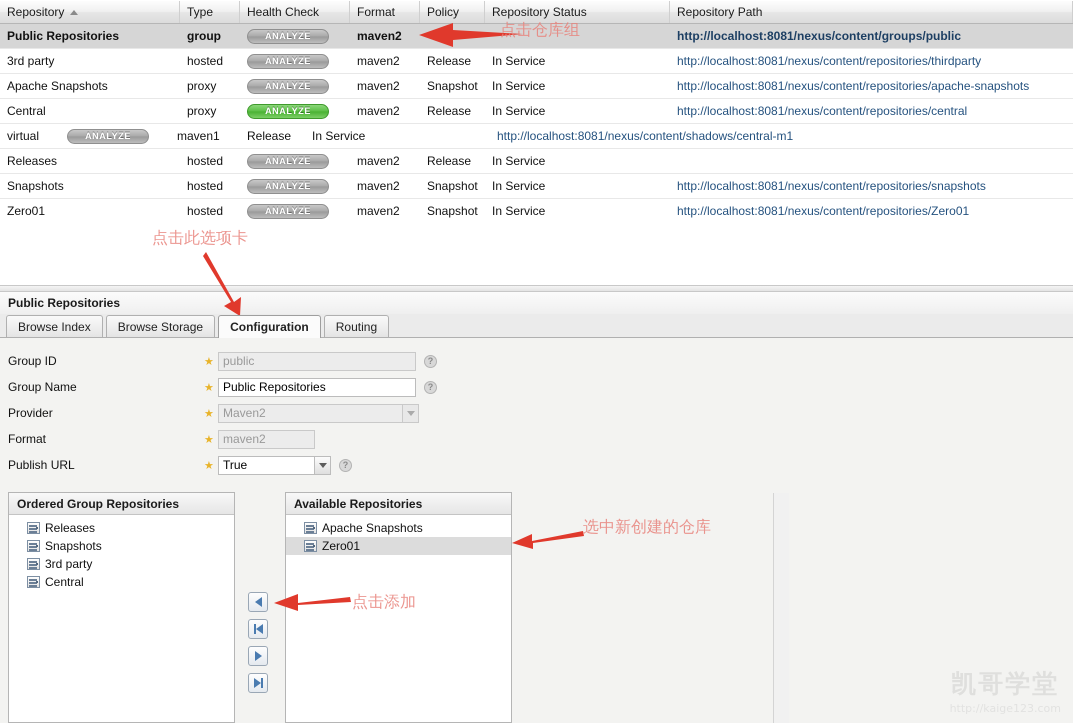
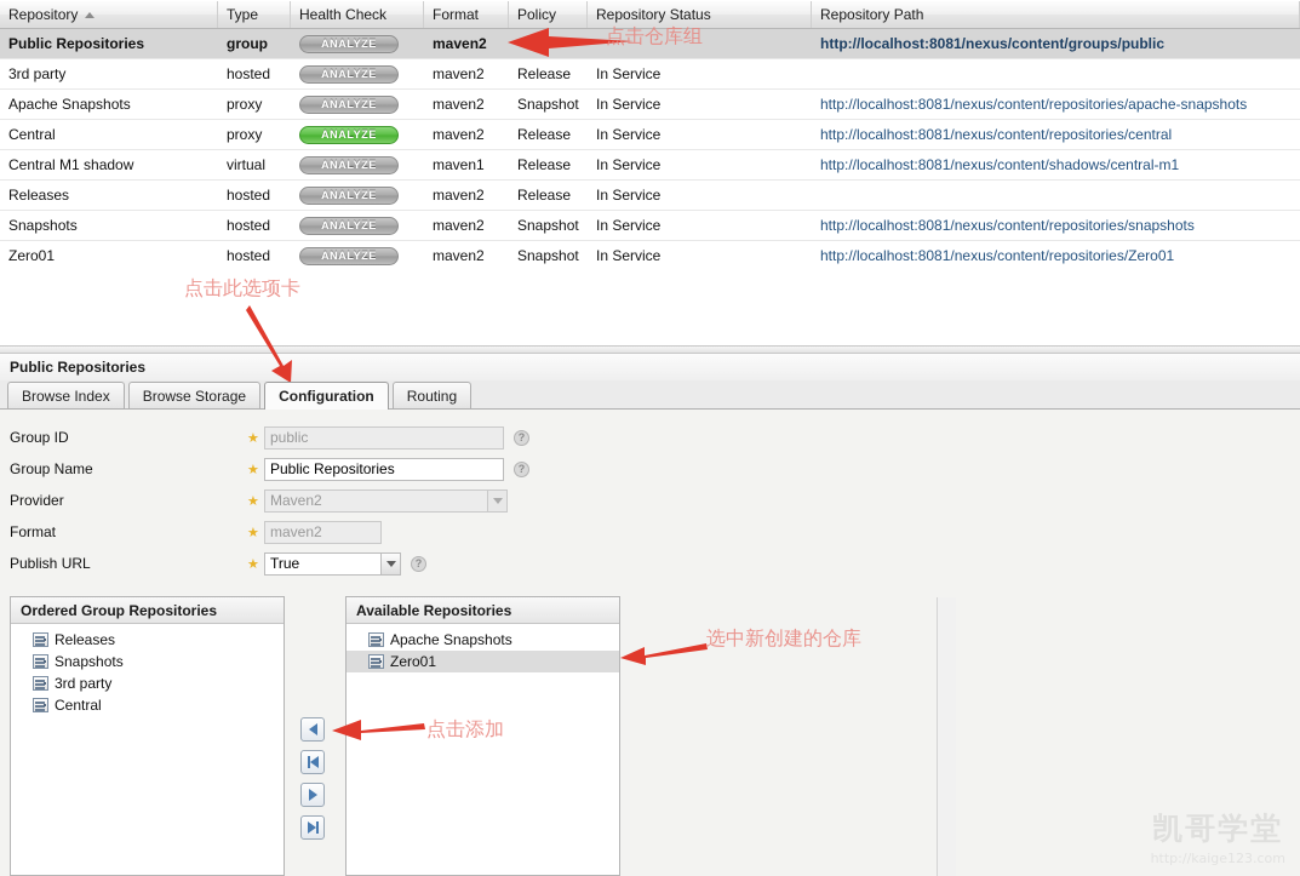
  Repository
  Type
  Health Check
  Format
  Policy
  Repository Status
  Repository Path
  Public Repositories
  group
  ANALYZE
  maven2
  http://localhost:8081/nexus/content/groups/public
  3rd party
  hosted
  ANALYZE
  maven2
  Release
  In Service
- http://localhost:8081/nexus/content/repositories/thirdparty
  Apache Snapshots
  proxy
  ANALYZE
  maven2
  Snapshot
  In Service
  http://localhost:8081/nexus/content/repositories/apache-snapshots
  Central
  proxy
  ANALYZE
  maven2
  Release
  In Service
  http://localhost:8081/nexus/content/repositories/central
+ Central M1 shadow
  virtual
  ANALYZE
  maven1
  Release
  In Service
  http://localhost:8081/nexus/content/shadows/central-m1
  Releases
  hosted
  ANALYZE
  maven2
  Release
  In Service
  Snapshots
  hosted
  ANALYZE
  maven2
  Snapshot
  In Service
  http://localhost:8081/nexus/content/repositories/snapshots
  Zero01
  hosted
  ANALYZE
  maven2
  Snapshot
  In Service
  http://localhost:8081/nexus/content/repositories/Zero01
  Public Repositories
  Browse Index
  Browse Storage
  Configuration
  Routing
  Group ID
  ★
  public
  ?
  Group Name
  ★
  Public Repositories
  ?
  Provider
  ★
  Maven2
  Format
  ★
  maven2
  Publish URL
  ★
  True
  ?
  Ordered Group Repositories
  Releases
  Snapshots
  3rd party
  Central
  Available Repositories
  Apache Snapshots
  Zero01
  点击仓库组
  点击此选项卡
  选中新创建的仓库
  点击添加
